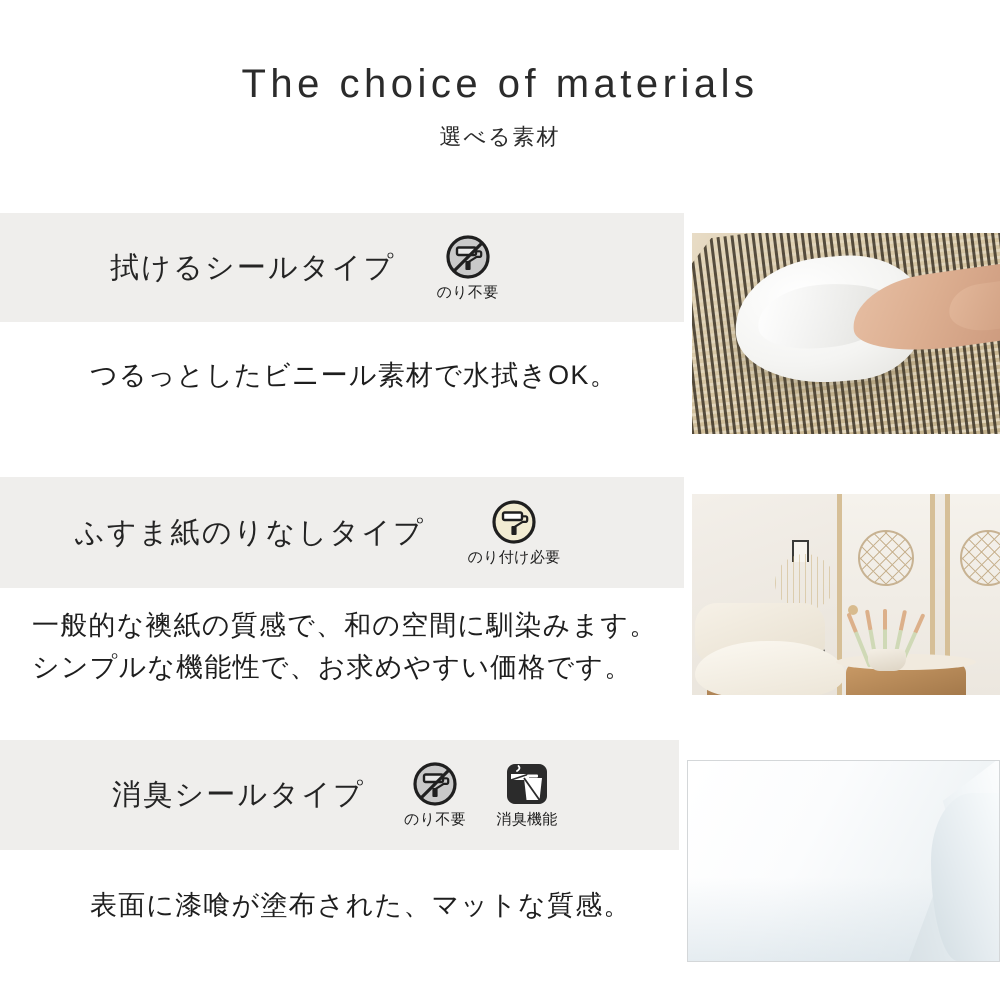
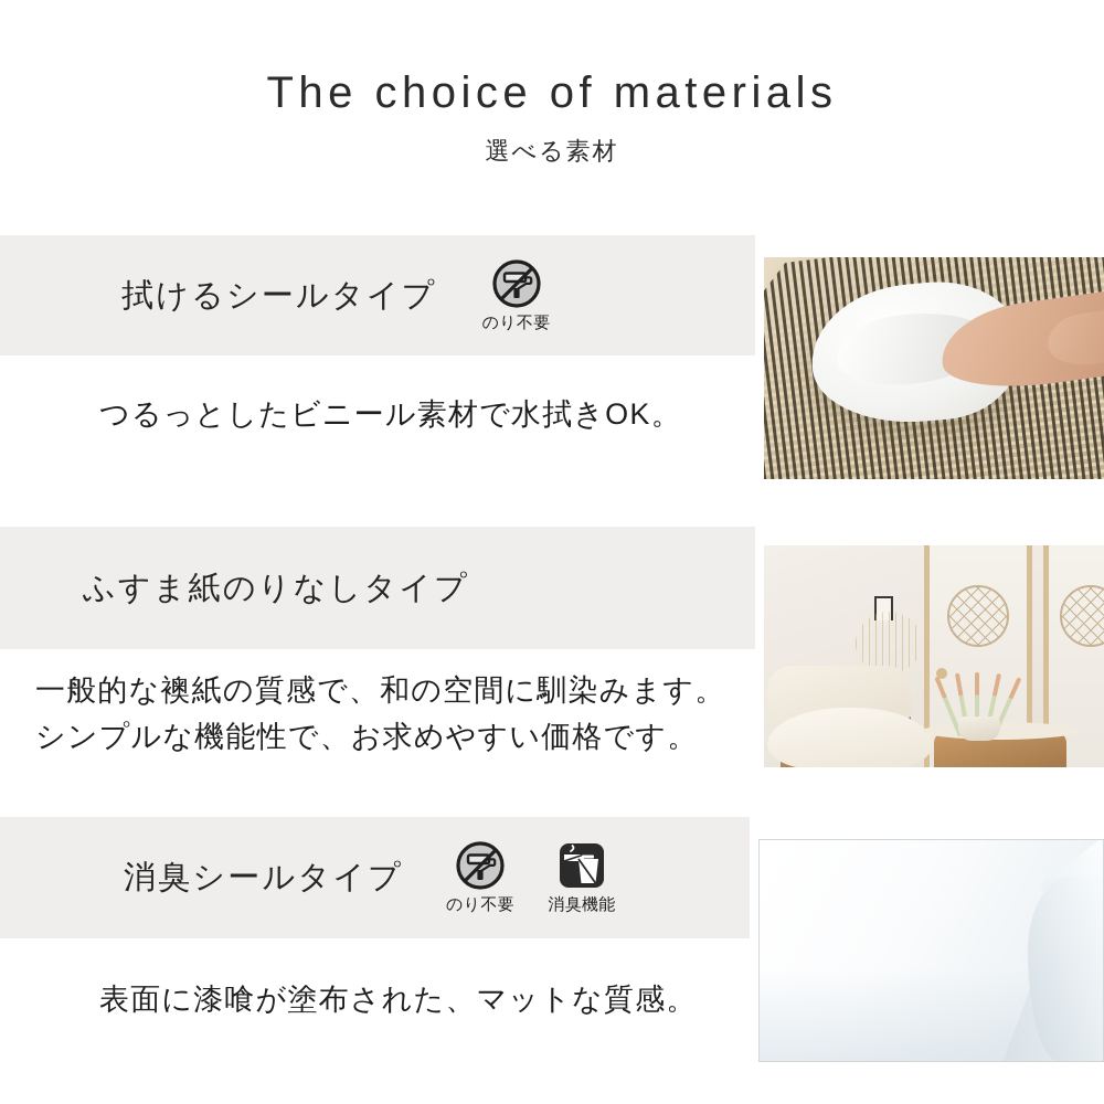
  The choice of materials
  選べる素材
  拭けるシールタイプ
  のり不要
  つるっとしたビニール素材で水拭きOK。
  ふすま紙のりなしタイプ
- のり付け必要
  一般的な襖紙の質感で、和の空間に馴染みます。
  シンプルな機能性で、お求めやすい価格です。
  消臭シールタイプ
  のり不要
  消臭機能
  表面に漆喰が塗布された、マットな質感。
